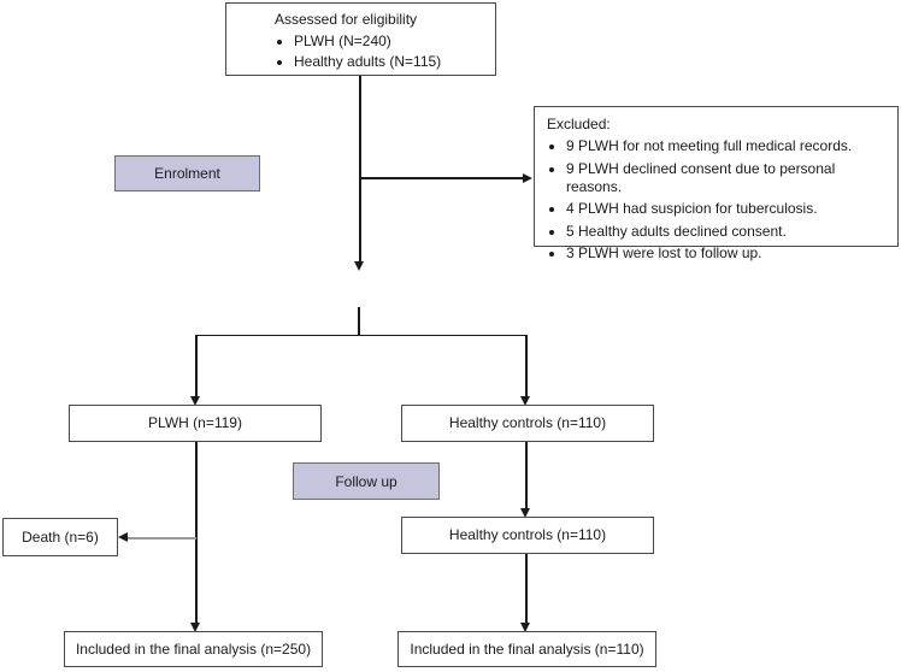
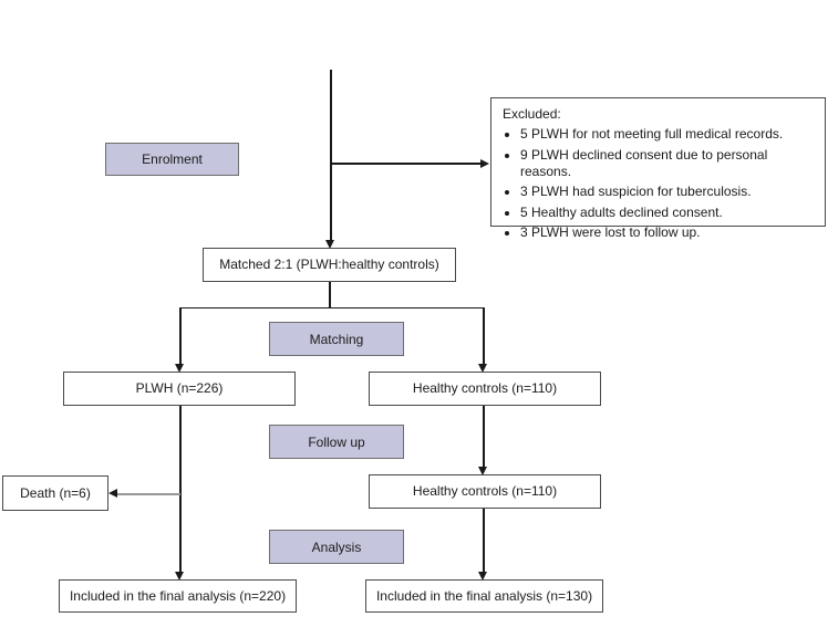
- Assessed for eligibility
- PLWH (N=240)
- Healthy adults (N=115)
  Excluded:
- 9 PLWH for not meeting full medical records.
+ 5 PLWH for not meeting full medical records.
  9 PLWH declined consent due to personal reasons.
- 4 PLWH had suspicion for tuberculosis.
+ 3 PLWH had suspicion for tuberculosis.
  5 Healthy adults declined consent.
  3 PLWH were lost to follow up.
  Enrolment
+ Matched 2:1 (PLWH:healthy controls)
+ Matching
- PLWH (n=119)
+ PLWH (n=226)
  Healthy controls (n=110)
  Follow up
  Death (n=6)
  Healthy controls (n=110)
+ Analysis
- Included in the final analysis (n=250)
+ Included in the final analysis (n=220)
- Included in the final analysis (n=110)
+ Included in the final analysis (n=130)
